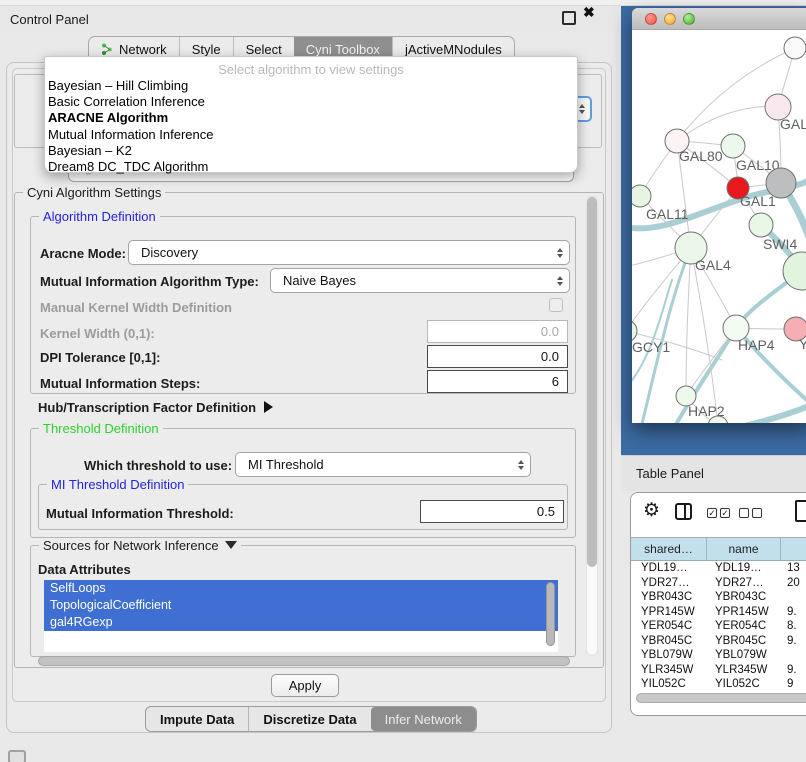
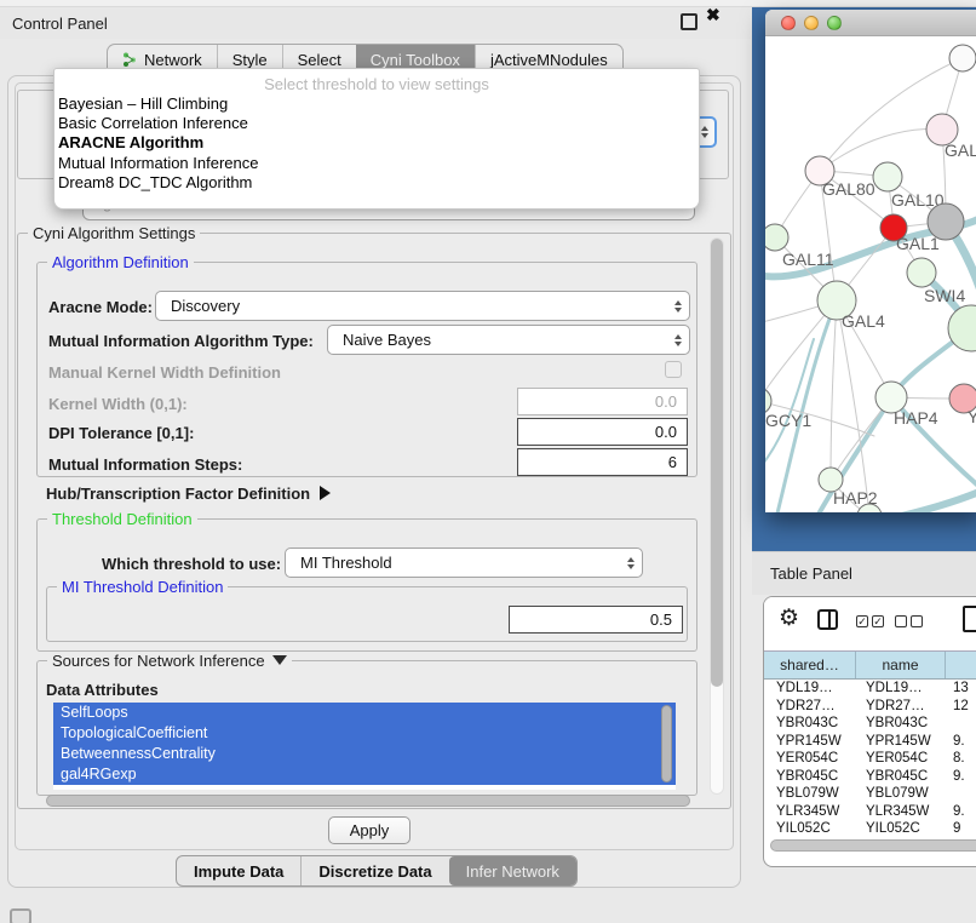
  Control Panel
  ✖
  Network
  Style
  Select
  Cyni Toolbox
  jActiveMNodules
- Select algorithm to view settings
+ Select threshold to view settings
  Bayesian – Hill Climbing
  Basic Correlation Inference
  ARACNE Algorithm
  Mutual Information Inference
- Bayesian – K2
  Dream8 DC_TDC Algorithm
  Cyni Algorithm Settings
  Algorithm Definition
  Aracne Mode:
  Discovery
  Mutual Information Algorithm Type:
  Naive Bayes
  Manual Kernel Width Definition
  Kernel Width (0,1):
  0.0
  DPI Tolerance [0,1]:
  0.0
  Mutual Information Steps:
  6
  Hub/Transcription Factor Definition
  Threshold Definition
  Which threshold to use:
  MI Threshold
  MI Threshold Definition
- Mutual Information Threshold:
  0.5
  Sources for Network Inference
  Data Attributes
  SelfLoops
  TopologicalCoefficient
+ BetweennessCentrality
  gal4RGexp
  Apply
  Impute Data
  Discretize Data
  Infer Network
  GAL
  GAL80
  GAL10
  GAL1
  GAL11
  SWI4
  GAL4
  HAP4
  Y
  GCY1
  HAP2
  Table Panel
  ⚙
  ✓
  ✓
  shared…
  name
  YDL19…
  YDL19…
  13
  YDR27…
  YDR27…
- 20
+ 12
  YBR043C
  YBR043C
  YPR145W
  YPR145W
  9.
  YER054C
  YER054C
  8.
  YBR045C
  YBR045C
  9.
  YBL079W
  YBL079W
  YLR345W
  YLR345W
  9.
  YIL052C
  YIL052C
  9
